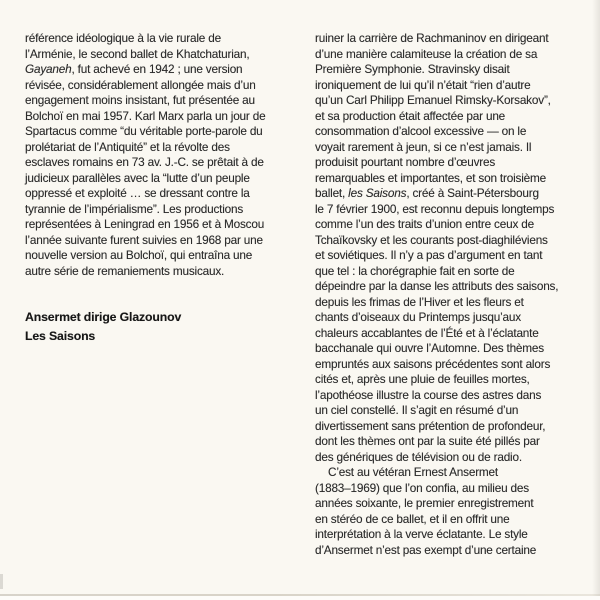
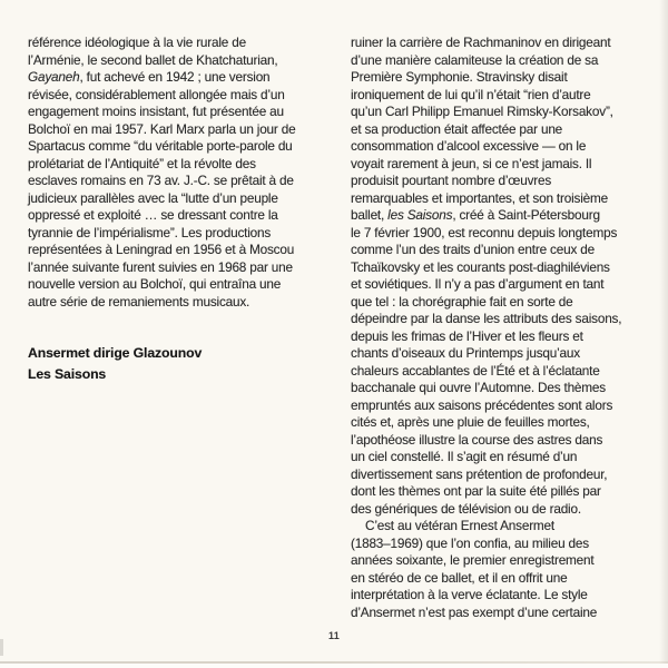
  référence idéologique à la vie rurale de
  l’Arménie, le second ballet de Khatchaturian,
  Gayaneh, fut achevé en 1942 ; une version
  révisée, considérablement allongée mais d’un
  engagement moins insistant, fut présentée au
  Bolchoï en mai 1957. Karl Marx parla un jour de
  Spartacus comme “du véritable porte-parole du
  prolétariat de l’Antiquité” et la révolte des
  esclaves romains en 73 av. J.-C. se prêtait à de
  judicieux parallèles avec la “lutte d’un peuple
  oppressé et exploité … se dressant contre la
  tyrannie de l’impérialisme”. Les productions
  représentées à Leningrad en 1956 et à Moscou
  l’année suivante furent suivies en 1968 par une
  nouvelle version au Bolchoï, qui entraîna une
  autre série de remaniements musicaux.
  Ansermet dirige Glazounov
  Les Saisons
  ruiner la carrière de Rachmaninov en dirigeant
  d’une manière calamiteuse la création de sa
  Première Symphonie. Stravinsky disait
  ironiquement de lui qu’il n’était “rien d’autre
  qu’un Carl Philipp Emanuel Rimsky-Korsakov”,
  et sa production était affectée par une
  consommation d’alcool excessive — on le
  voyait rarement à jeun, si ce n’est jamais. Il
  produisit pourtant nombre d’œuvres
  remarquables et importantes, et son troisième
  ballet, les Saisons, créé à Saint-Pétersbourg
  le 7 février 1900, est reconnu depuis longtemps
  comme l’un des traits d’union entre ceux de
  Tchaïkovsky et les courants post-diaghiléviens
  et soviétiques. Il n’y a pas d’argument en tant
  que tel : la chorégraphie fait en sorte de
  dépeindre par la danse les attributs des saisons,
  depuis les frimas de l’Hiver et les fleurs et
  chants d’oiseaux du Printemps jusqu’aux
  chaleurs accablantes de l’Été et à l’éclatante
  bacchanale qui ouvre l’Automne. Des thèmes
  empruntés aux saisons précédentes sont alors
  cités et, après une pluie de feuilles mortes,
  l’apothéose illustre la course des astres dans
  un ciel constellé. Il s’agit en résumé d’un
  divertissement sans prétention de profondeur,
  dont les thèmes ont par la suite été pillés par
  des génériques de télévision ou de radio.
  C’est au vétéran Ernest Ansermet
  (1883–1969) que l’on confia, au milieu des
  années soixante, le premier enregistrement
  en stéréo de ce ballet, et il en offrit une
  interprétation à la verve éclatante. Le style
  d’Ansermet n’est pas exempt d’une certaine
+ 11
